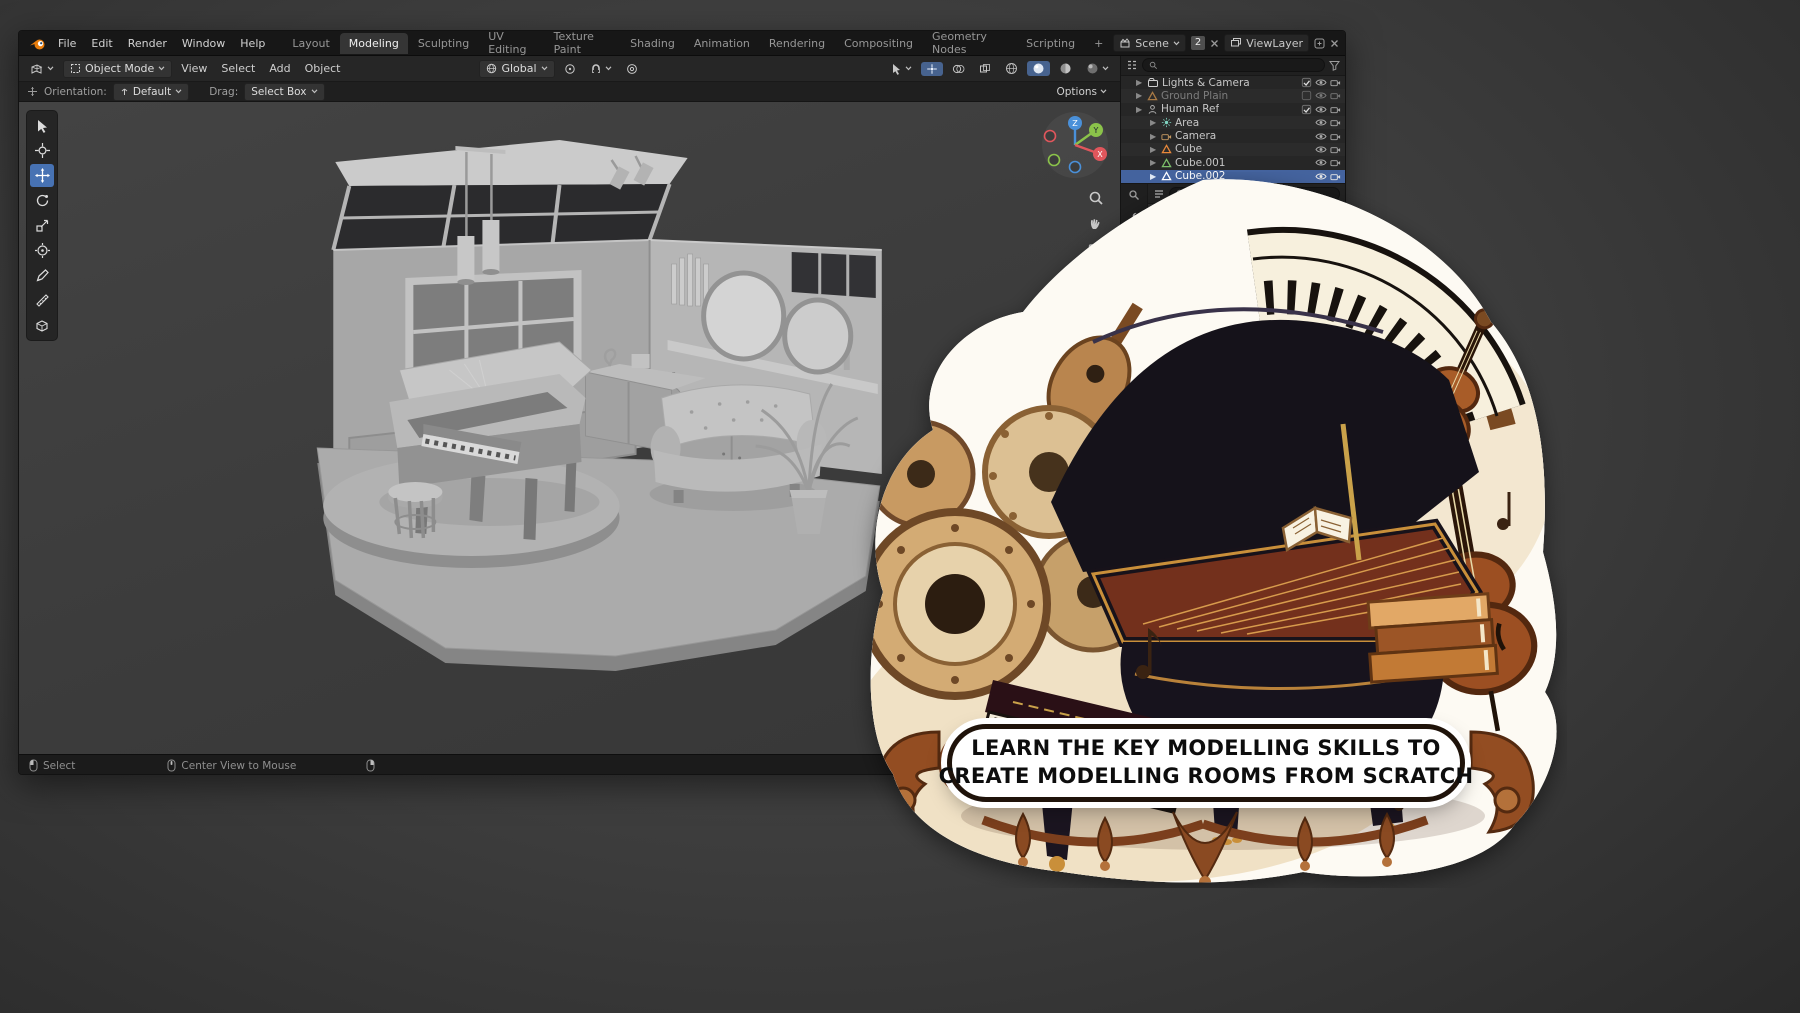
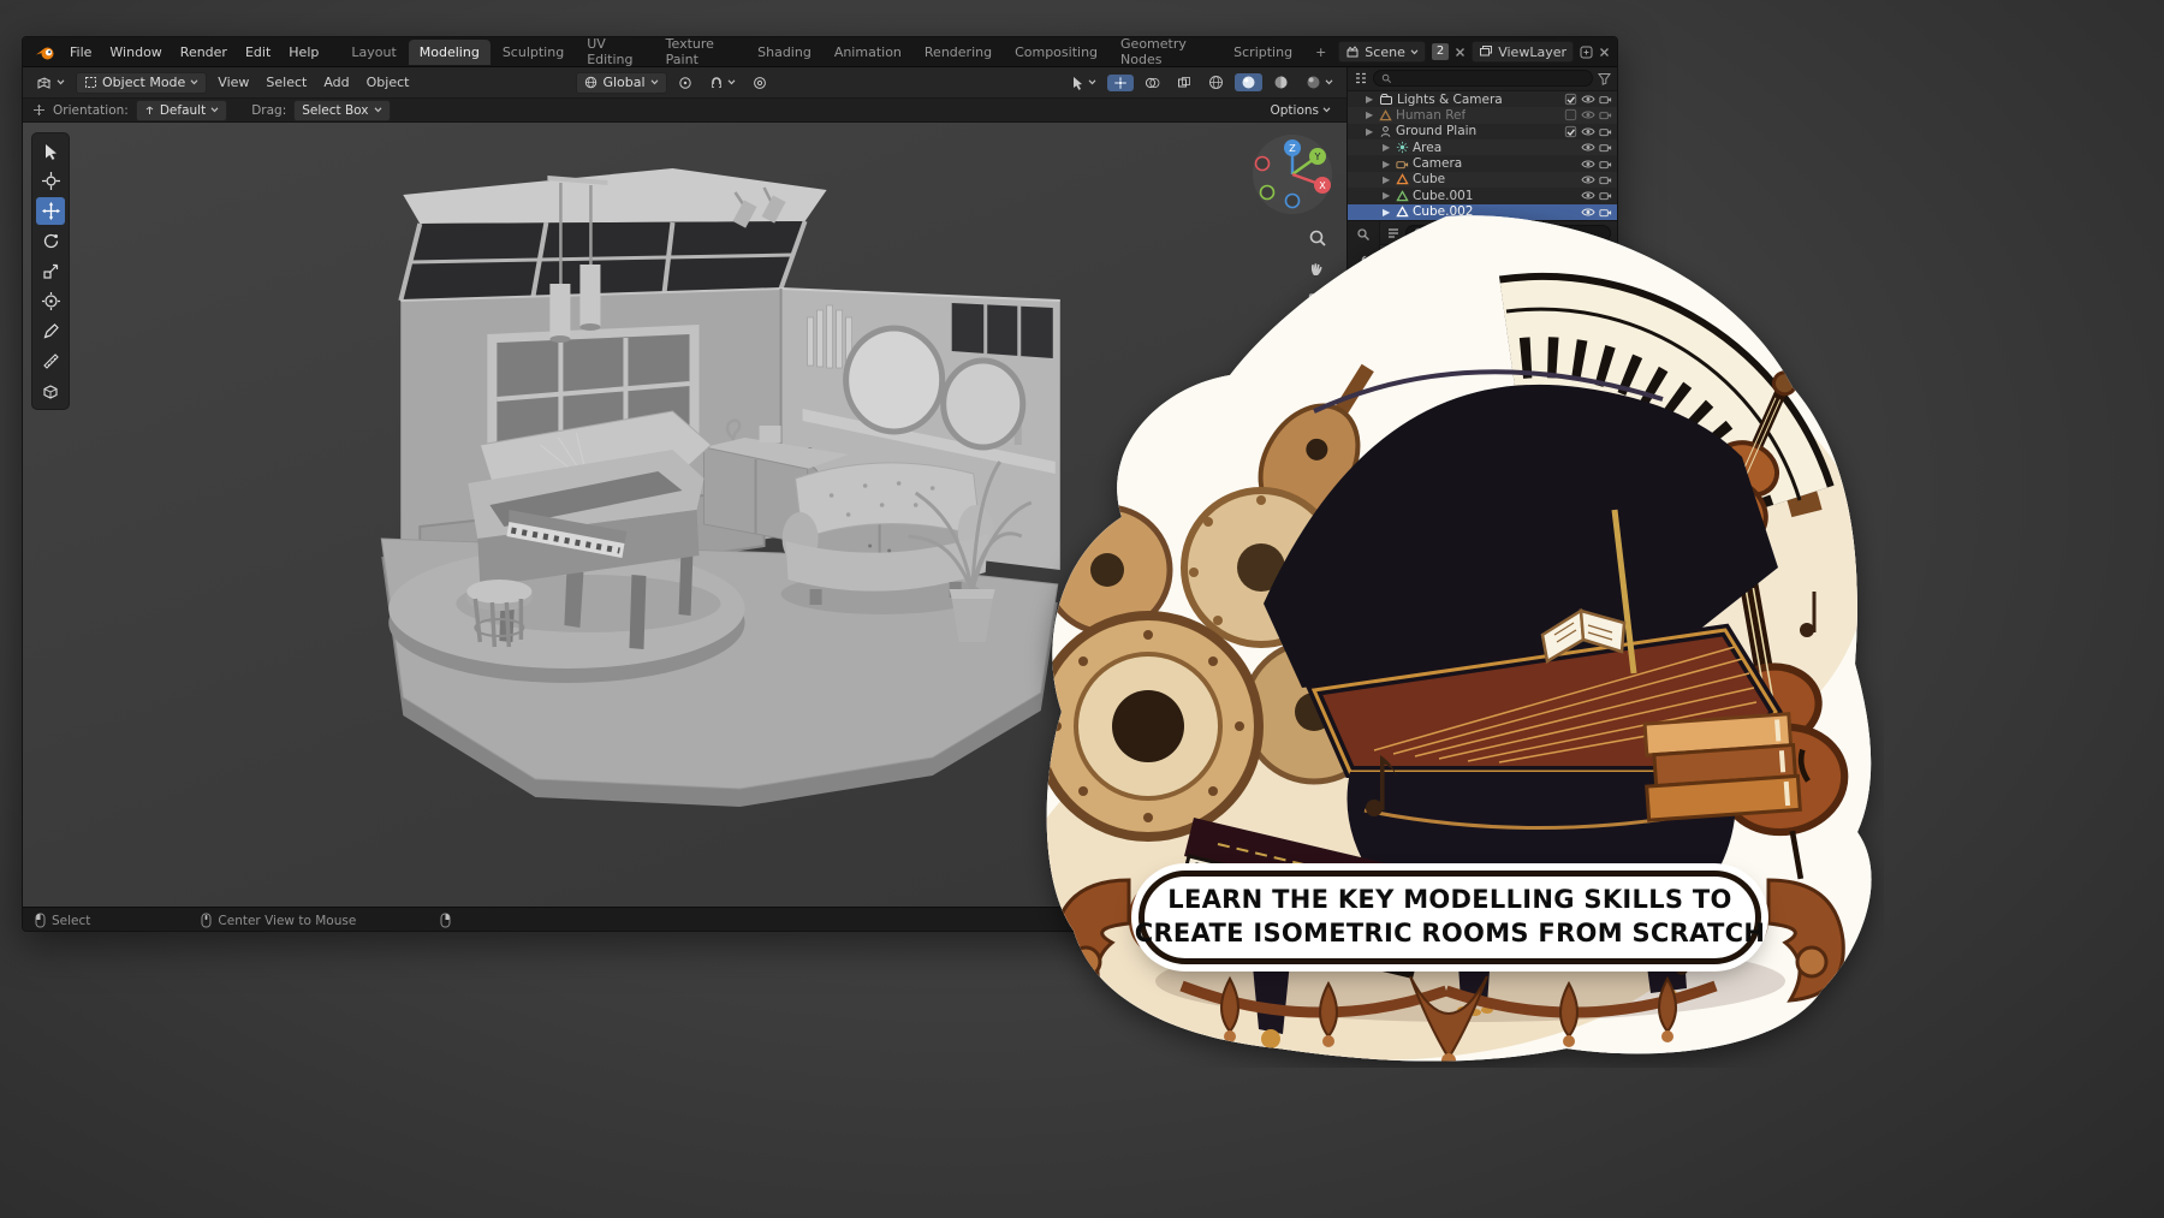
  File
- Edit
+ Window
  Render
- Window
+ Edit
  Help
  Layout
  Modeling
  Sculpting
  UV Editing
  Texture Paint
  Shading
  Animation
  Rendering
  Compositing
  Geometry Nodes
  Scripting
  +
  Scene
  2
  ViewLayer
  Object Mode
  View
  Select
  Add
  Object
  Global
  Orientation:
  Default
  Drag:
  Select Box
  Options
  Z
  Y
  X
  ▶
  Lights & Camera
  ▶
- Ground Plain
+ Human Ref
  ▶
- Human Ref
+ Ground Plain
  ▶
  Area
  ▶
  Camera
  ▶
  Cube
  ▶
  Cube.001
  ▶
  Cube.002
  Select
  Center View to Mouse
  LEARN THE KEY MODELLING SKILLS TO
- CREATE MODELLING ROOMS FROM SCRATCH
+ CREATE ISOMETRIC ROOMS FROM SCRATCH
